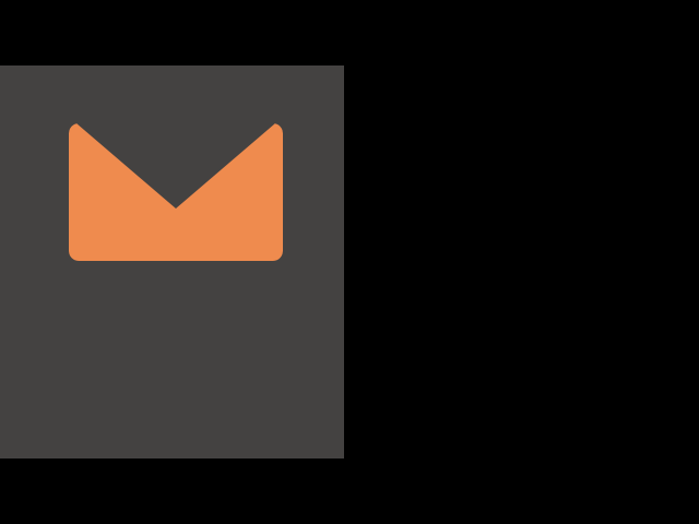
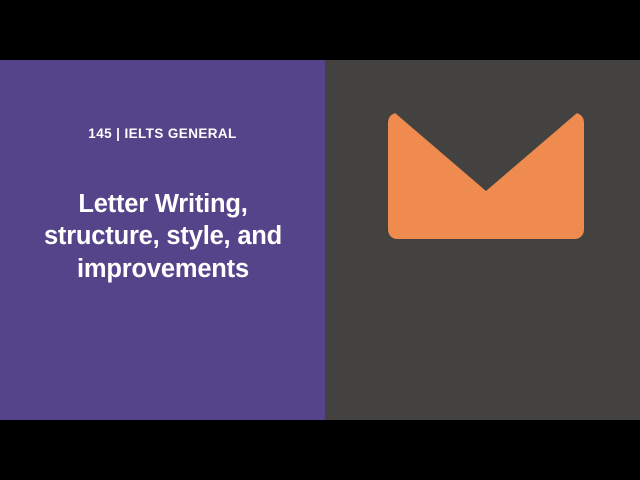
+ 145 | IELTS GENERAL
+ Letter Writing, structure, style, and improvements
